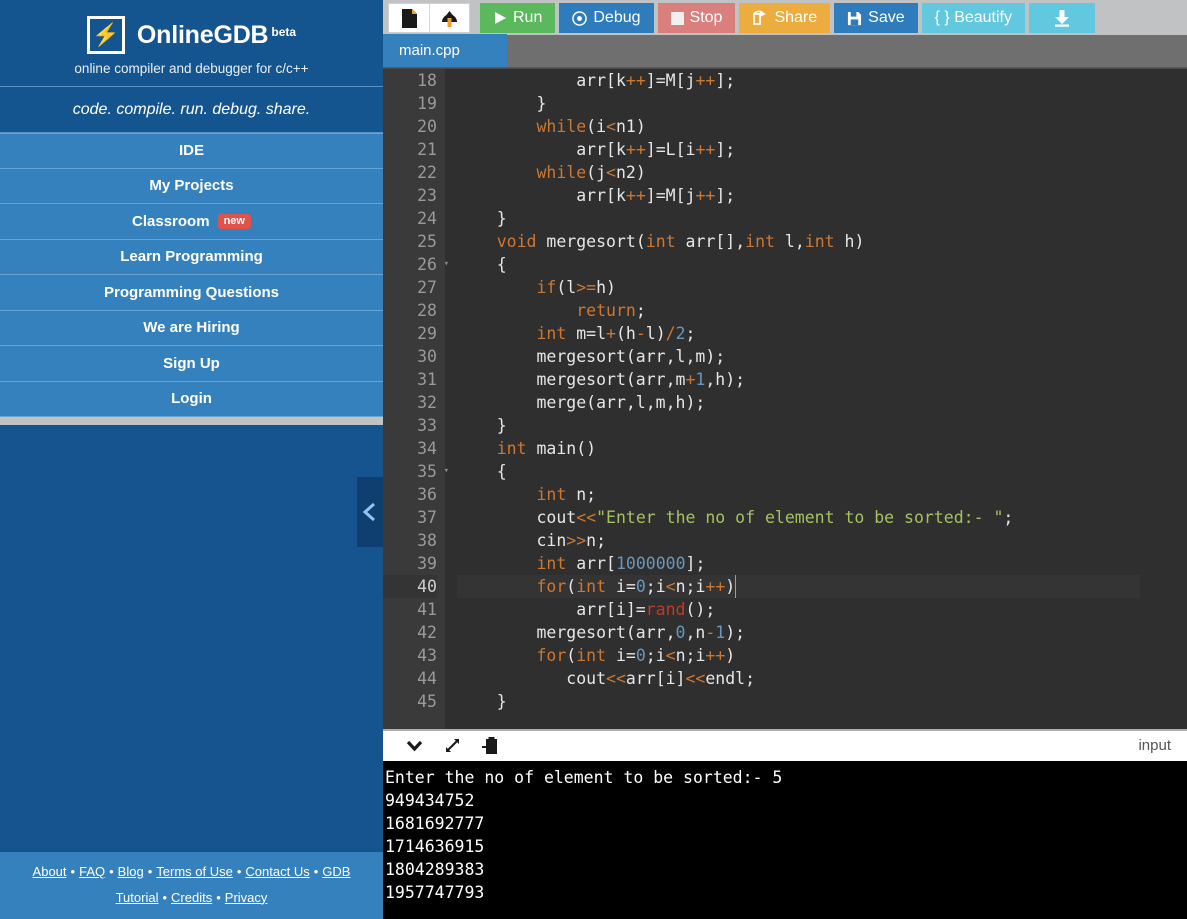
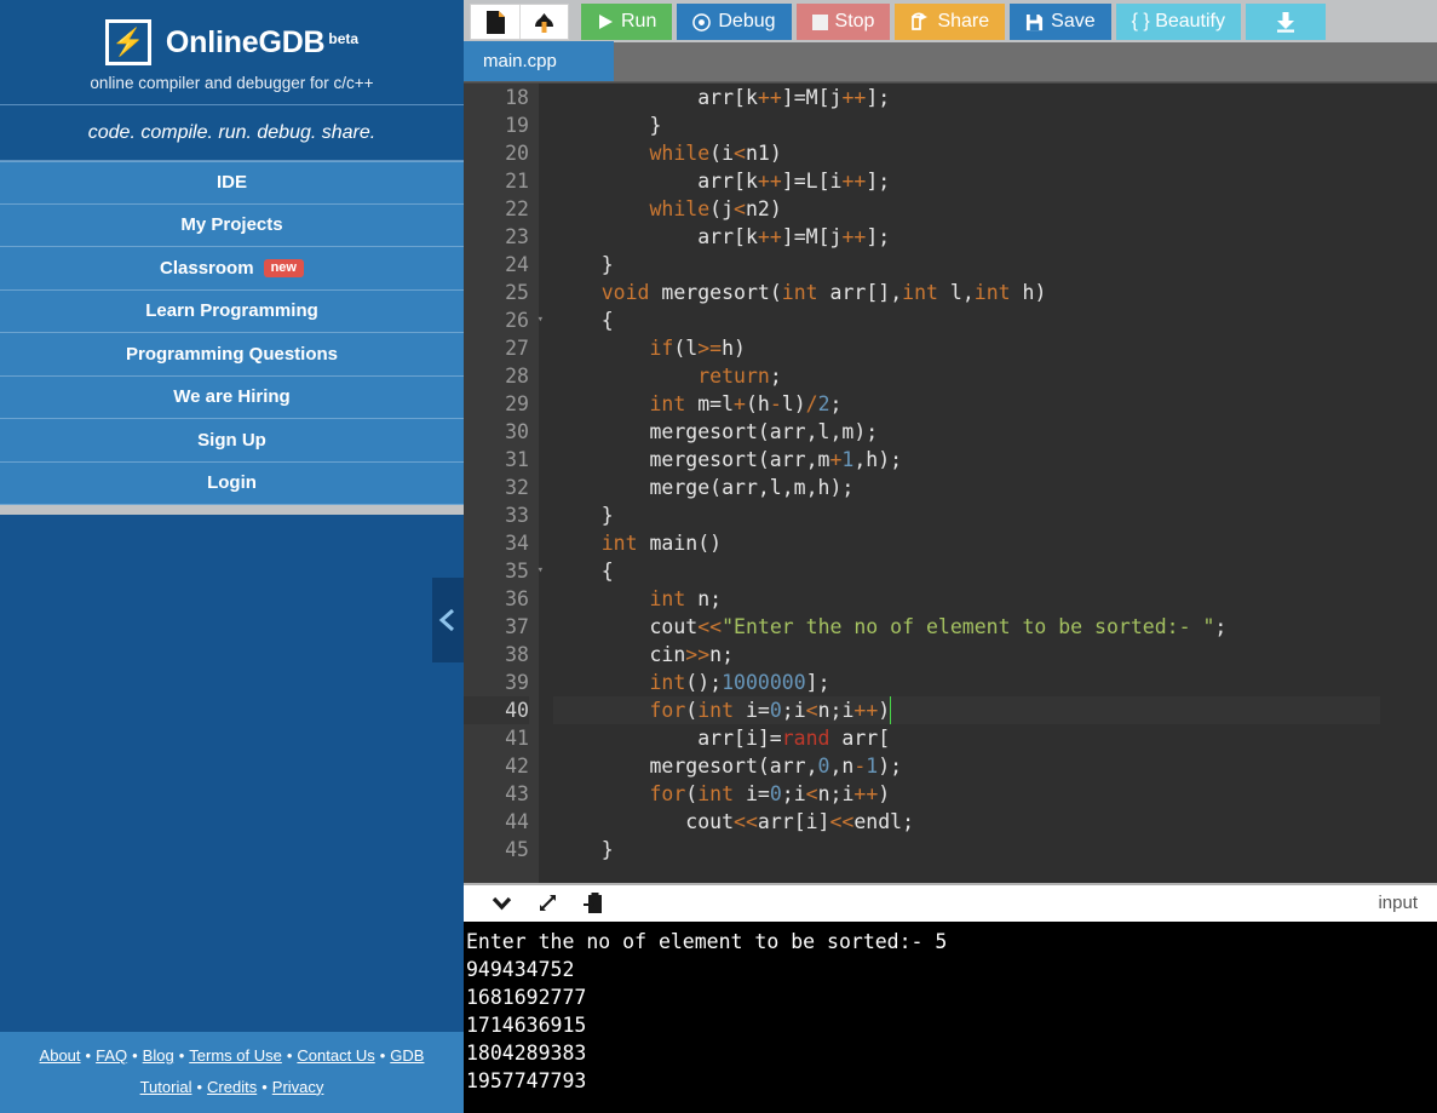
  ⚡
  OnlineGDB beta
  online compiler and debugger for c/c++
  code. compile. run. debug. share.
  IDE
  My Projects
  Classroom
  new
  Learn Programming
  Programming Questions
  We are Hiring
  Sign Up
  Login
  About • FAQ • Blog • Terms of Use • Contact Us • GDB Tutorial • Credits • Privacy
  Run
  Debug
  Stop
  Share
  Save
  { } Beautify
  main.cpp
  18
  19
  20
  21
  22
  23
  24
  25
  26
  ▾
  27
  28
  29
  30
  31
  32
  33
  34
  35
  ▾
  36
  37
  38
  39
  40
  41
  42
  43
  44
  45
  arr[k++]=M[j++];
  }
  while(i<n1)
  arr[k++]=L[i++];
  while(j<n2)
  arr[k++]=M[j++];
  }
  void mergesort(int arr[],int l,int h)
  {
  if(l>=h)
  return;
  int m=l+(h-l)/2;
  mergesort(arr,l,m);
  mergesort(arr,m+1,h);
  merge(arr,l,m,h);
  }
  int main()
  {
  int n;
  cout<<"Enter the no of element to be sorted:- ";
  cin>>n;
- int arr[1000000];
+ int();1000000];
  for(int i=0;i<n;i++)|
- arr[i]=rand();
+ arr[i]=rand arr[
  mergesort(arr,0,n-1);
  for(int i=0;i<n;i++)
  cout<<arr[i]<<endl;
  }
  input
  Enter the no of element to be sorted:- 5
  949434752
  1681692777
  1714636915
  1804289383
  1957747793
